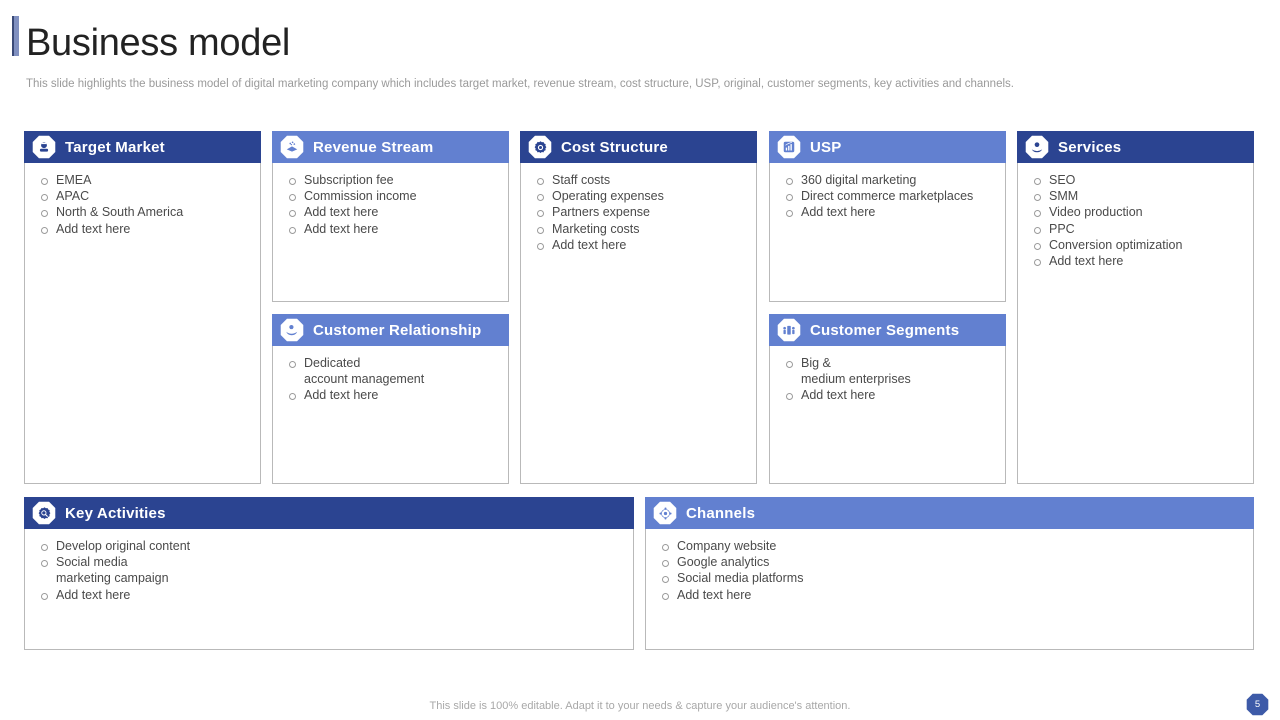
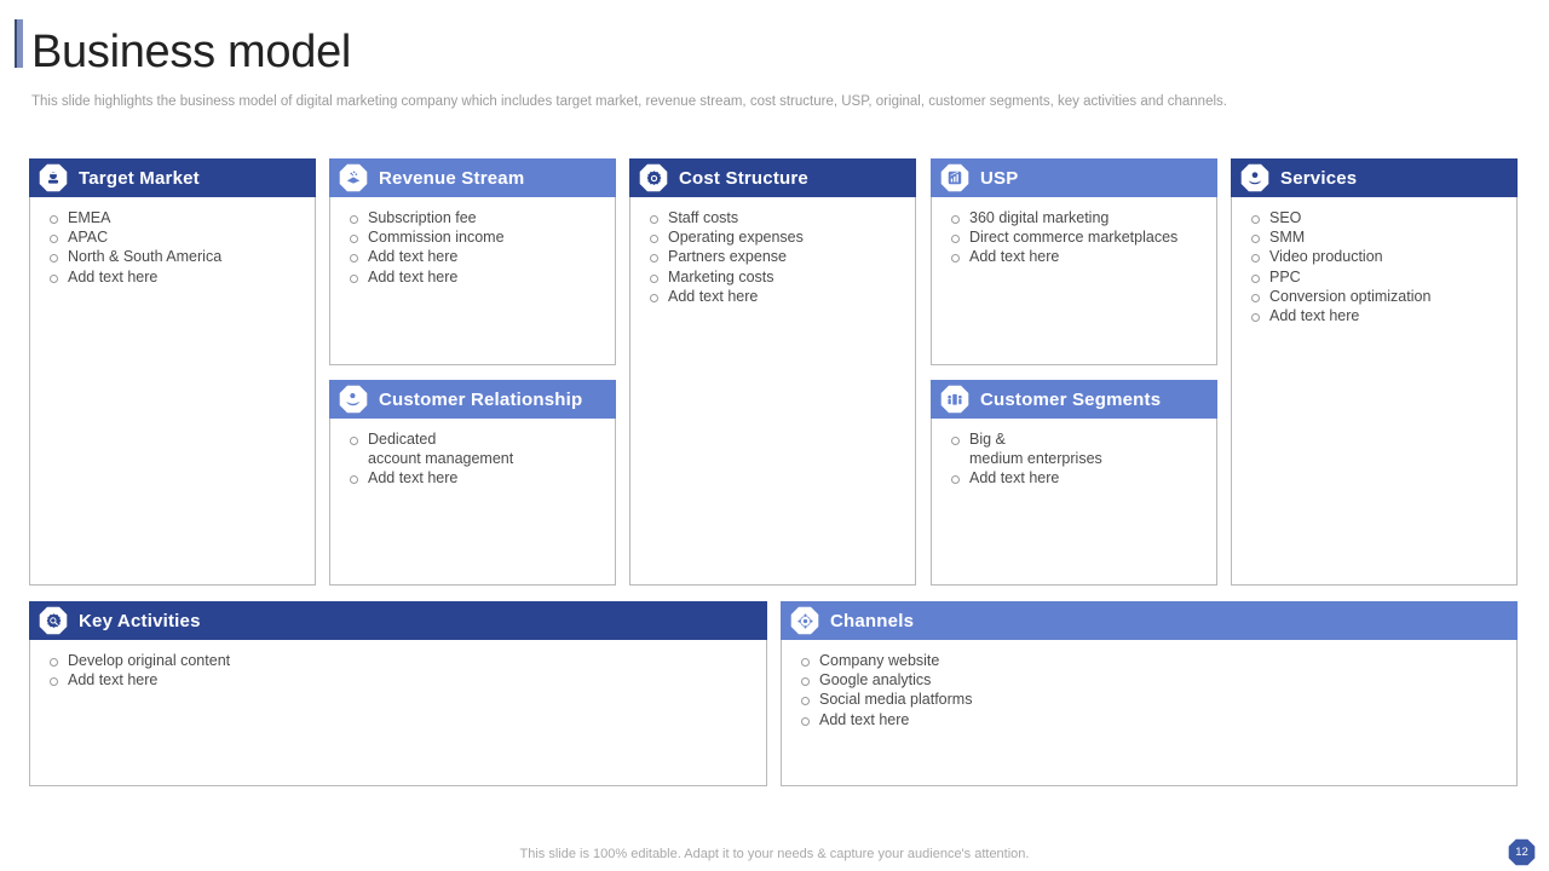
  Business model
  This slide highlights the business model of digital marketing company which includes target market, revenue stream, cost structure, USP, original, customer segments, key activities and channels.
  Target Market
  EMEA
  APAC
  North & South America
  Add text here
  Revenue Stream
  Subscription fee
  Commission income
  Add text here
  Add text here
  Cost Structure
  Staff costs
  Operating expenses
  Partners expense
  Marketing costs
  Add text here
  USP
  360 digital marketing
  Direct commerce marketplaces
  Add text here
  Services
  SEO
  SMM
  Video production
  PPC
  Conversion optimization
  Add text here
  Customer Relationship
  Dedicated
  account management
  Add text here
  Customer Segments
  Big &
  medium enterprises
  Add text here
  Key Activities
  Develop original content
- Social media
- marketing campaign
  Add text here
  Channels
  Company website
  Google analytics
  Social media platforms
  Add text here
  This slide is 100% editable. Adapt it to your needs & capture your audience's attention.
- 5
+ 12
